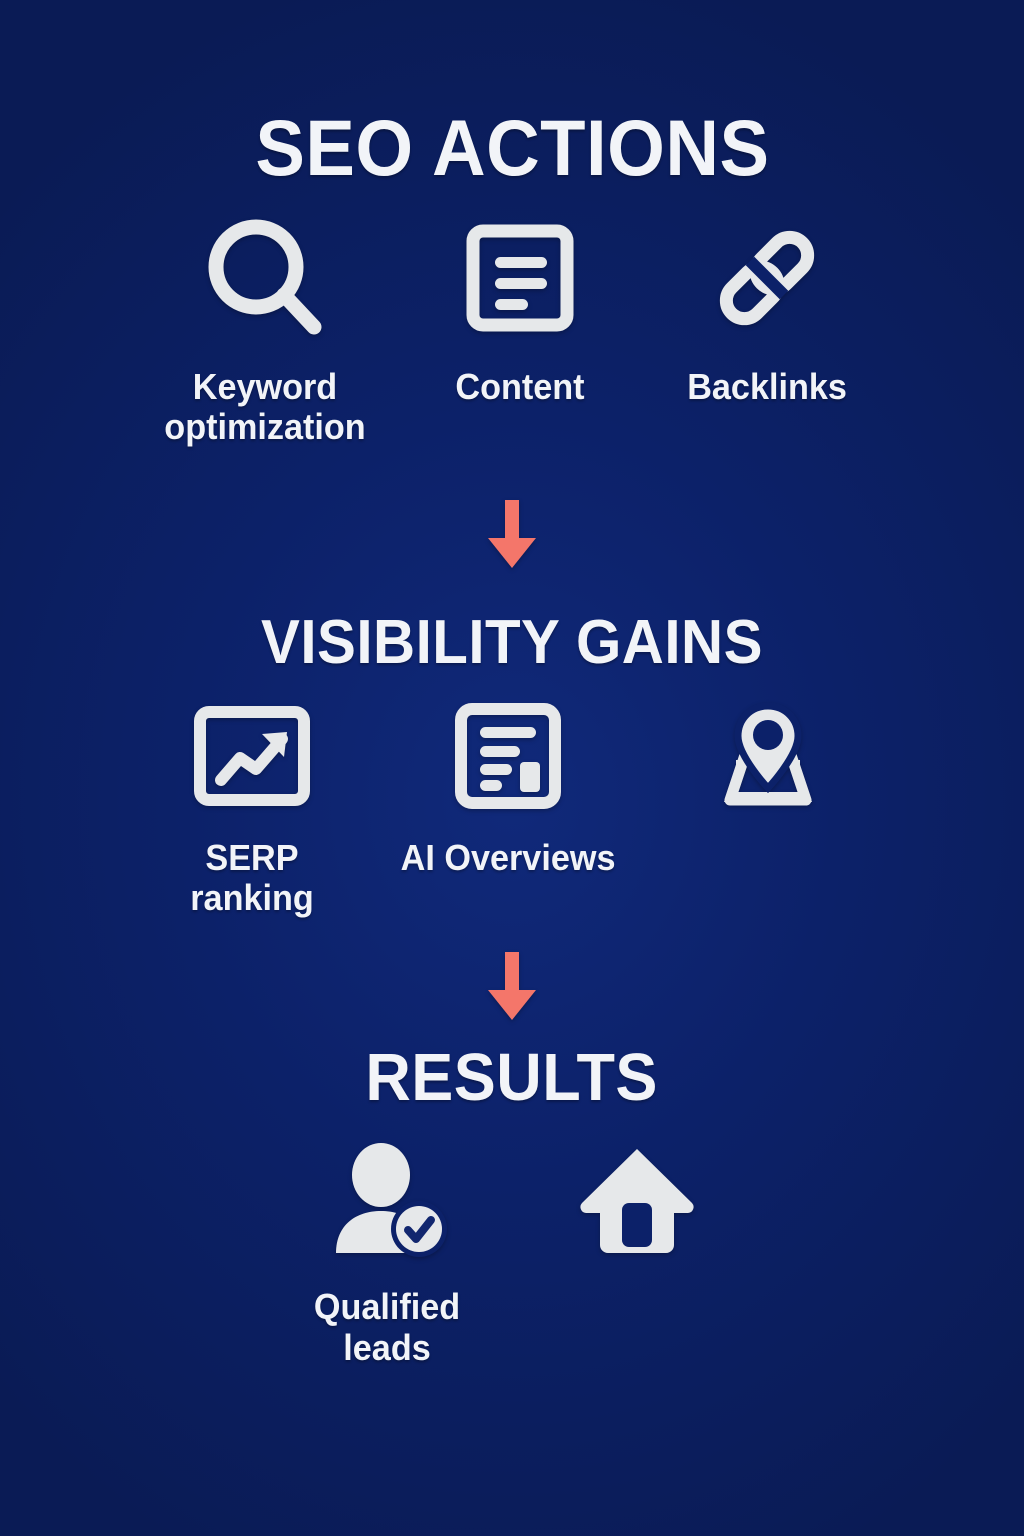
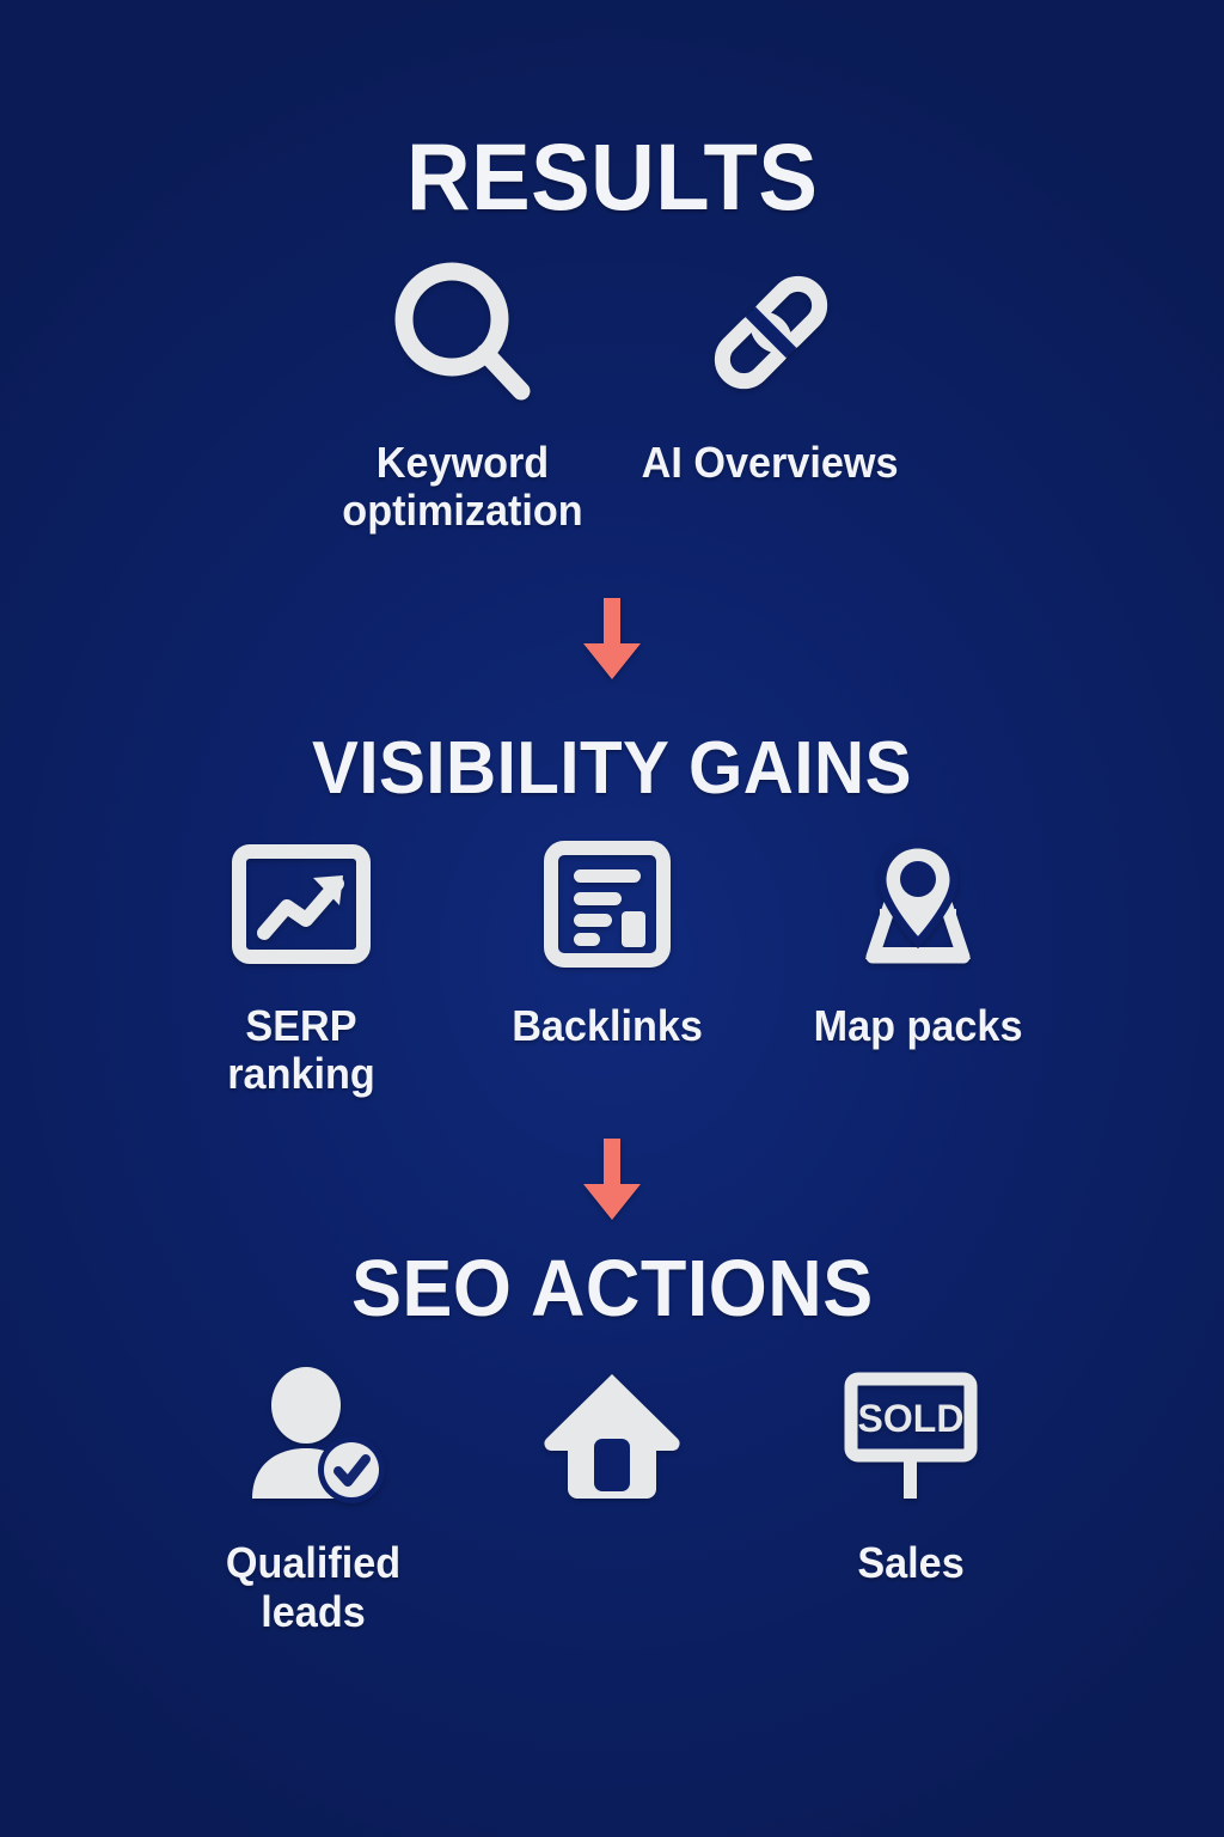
- SEO ACTIONS
+ RESULTS
  Keyword
  optimization
- Content
- Backlinks
+ AI Overviews
  VISIBILITY GAINS
  SERP
  ranking
- AI Overviews
+ Backlinks
+ Map packs
- RESULTS
+ SEO ACTIONS
  Qualified
  leads
+ SOLD
+ Sales
